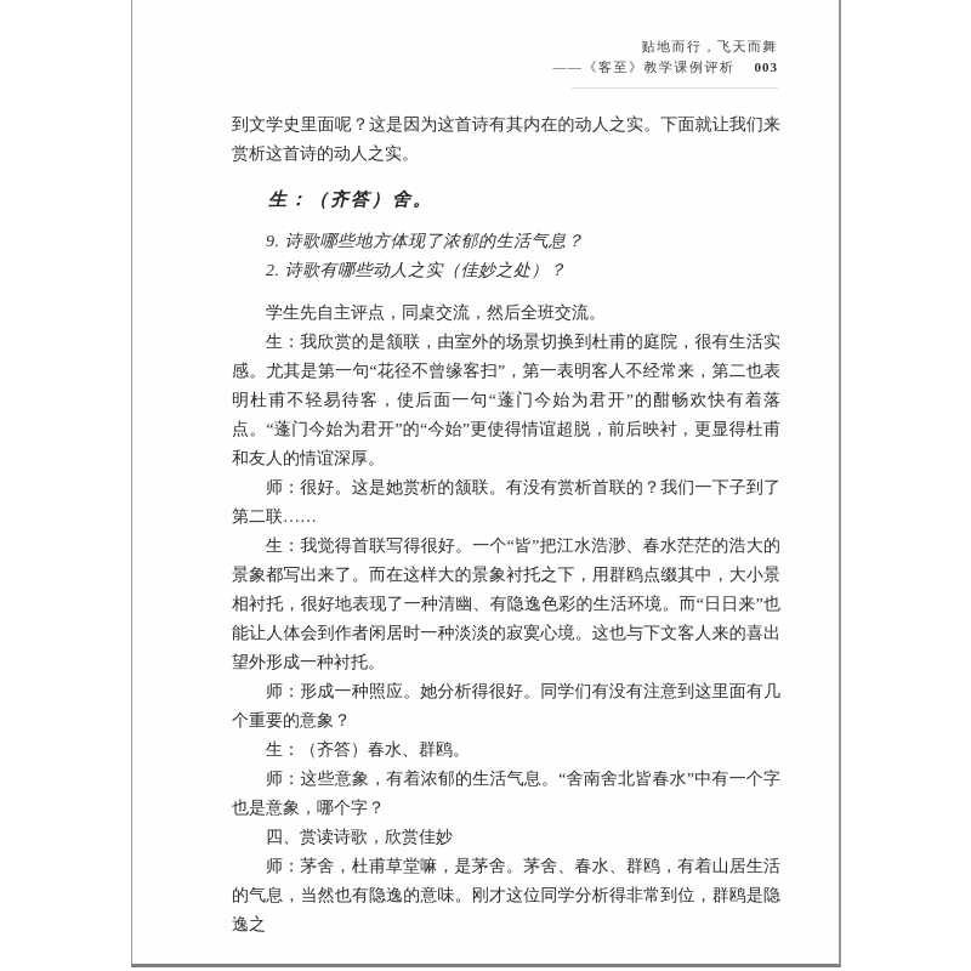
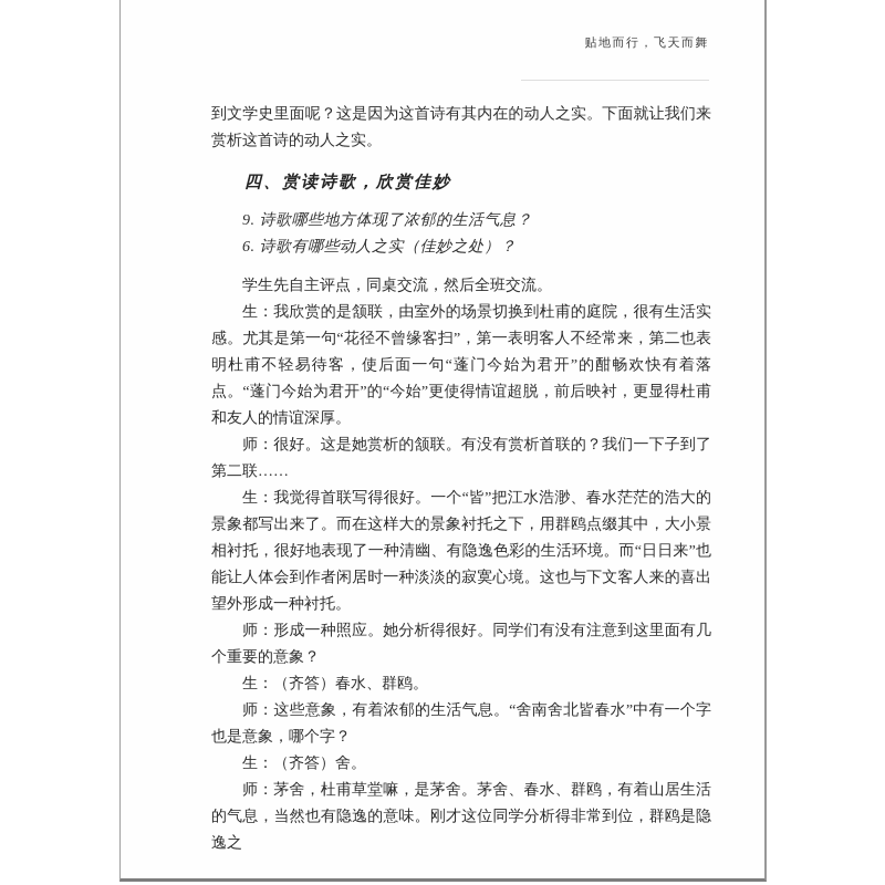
  贴地而行，飞天而舞
- ——《客至》教学课例评析 003
  到文学史里面呢？这是因为这首诗有其内在的动人之实。下面就让我们来赏析这首诗的动人之实。
- 生：（齐答）舍。
+ 四、赏读诗歌，欣赏佳妙
  9. 诗歌哪些地方体现了浓郁的生活气息？
- 2. 诗歌有哪些动人之实（佳妙之处）？
+ 6. 诗歌有哪些动人之实（佳妙之处）？
  学生先自主评点，同桌交流，然后全班交流。
  生：我欣赏的是颔联，由室外的场景切换到杜甫的庭院，很有生活实感。尤其是第一句“花径不曾缘客扫”，第一表明客人不经常来，第二也表明杜甫不轻易待客，使后面一句“蓬门今始为君开”的酣畅欢快有着落点。“蓬门今始为君开”的“今始”更使得情谊超脱，前后映衬，更显得杜甫和友人的情谊深厚。
  师：很好。这是她赏析的颔联。有没有赏析首联的？我们一下子到了第二联……
  生：我觉得首联写得很好。一个“皆”把江水浩渺、春水茫茫的浩大的景象都写出来了。而在这样大的景象衬托之下，用群鸥点缀其中，大小景相衬托，很好地表现了一种清幽、有隐逸色彩的生活环境。而“日日来”也能让人体会到作者闲居时一种淡淡的寂寞心境。这也与下文客人来的喜出望外形成一种衬托。
  师：形成一种照应。她分析得很好。同学们有没有注意到这里面有几个重要的意象？
  生：（齐答）春水、群鸥。
  师：这些意象，有着浓郁的生活气息。“舍南舍北皆春水”中有一个字也是意象，哪个字？
- 四、赏读诗歌，欣赏佳妙
+ 生：（齐答）舍。
  师：茅舍，杜甫草堂嘛，是茅舍。茅舍、春水、群鸥，有着山居生活的气息，当然也有隐逸的意味。刚才这位同学分析得非常到位，群鸥是隐逸之
